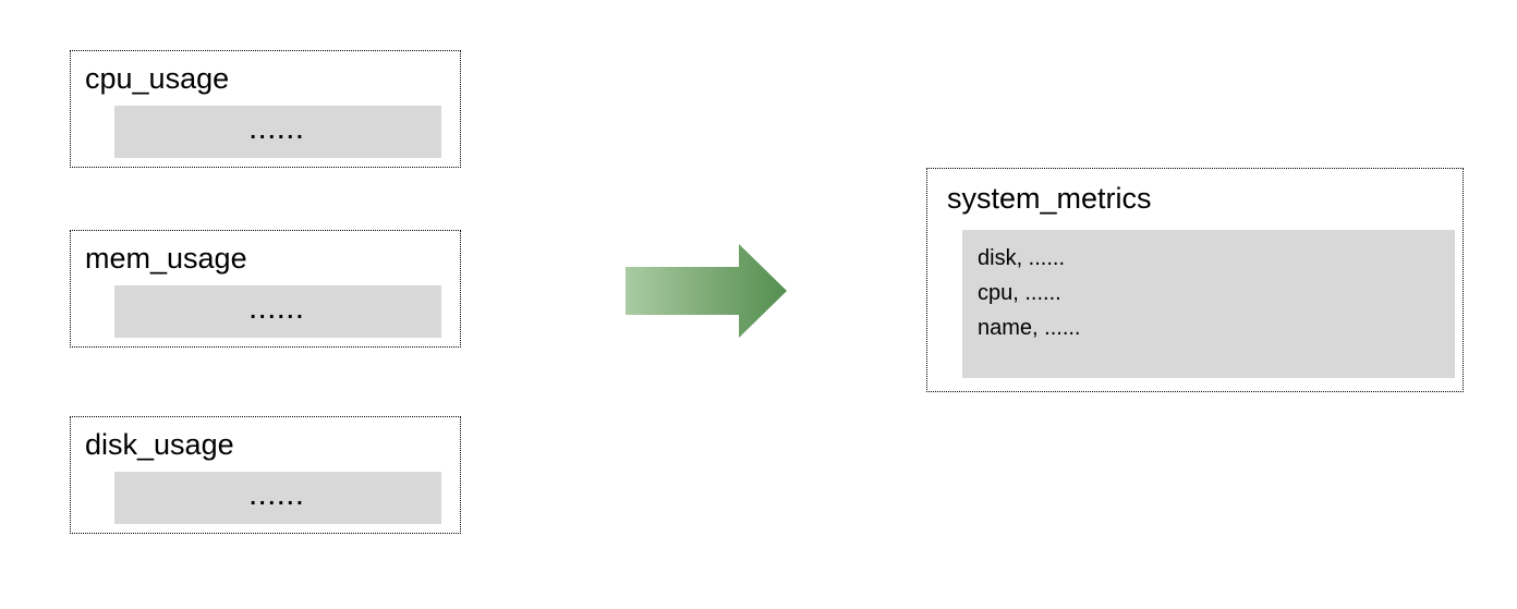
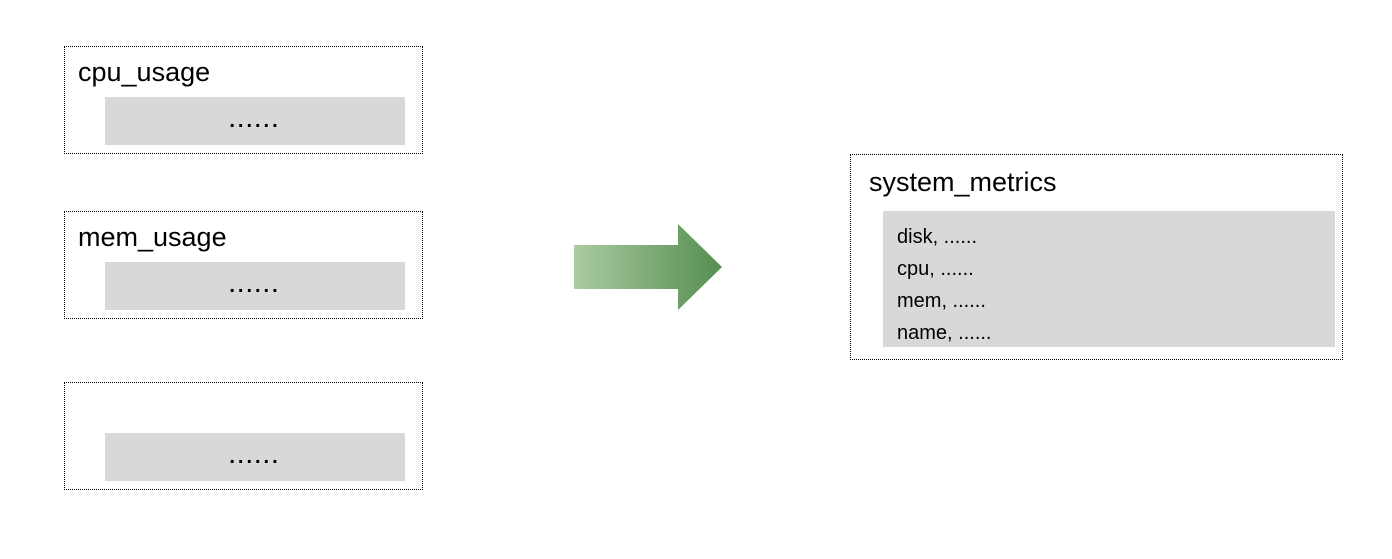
  cpu_usage
  ......
  mem_usage
  ......
- disk_usage
  ......
  system_metrics
  disk, ......
  cpu, ......
+ mem, ......
  name, ......
